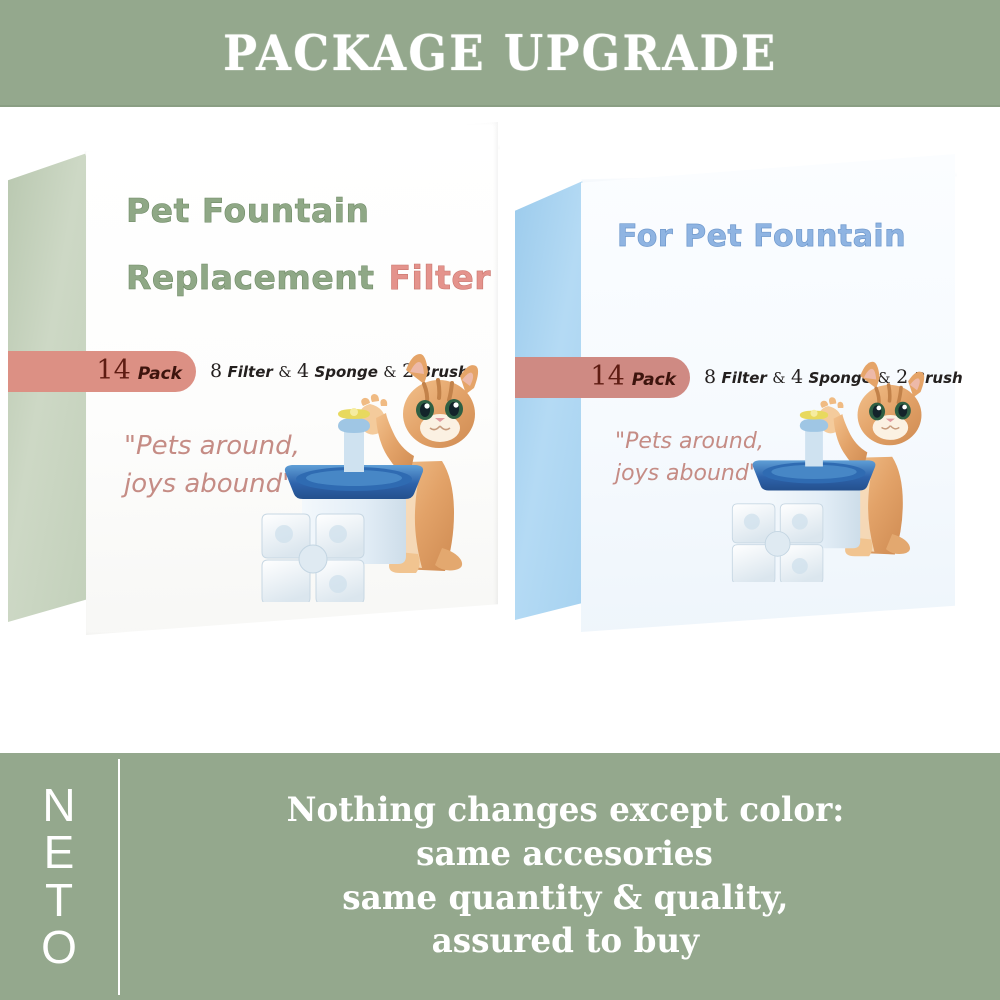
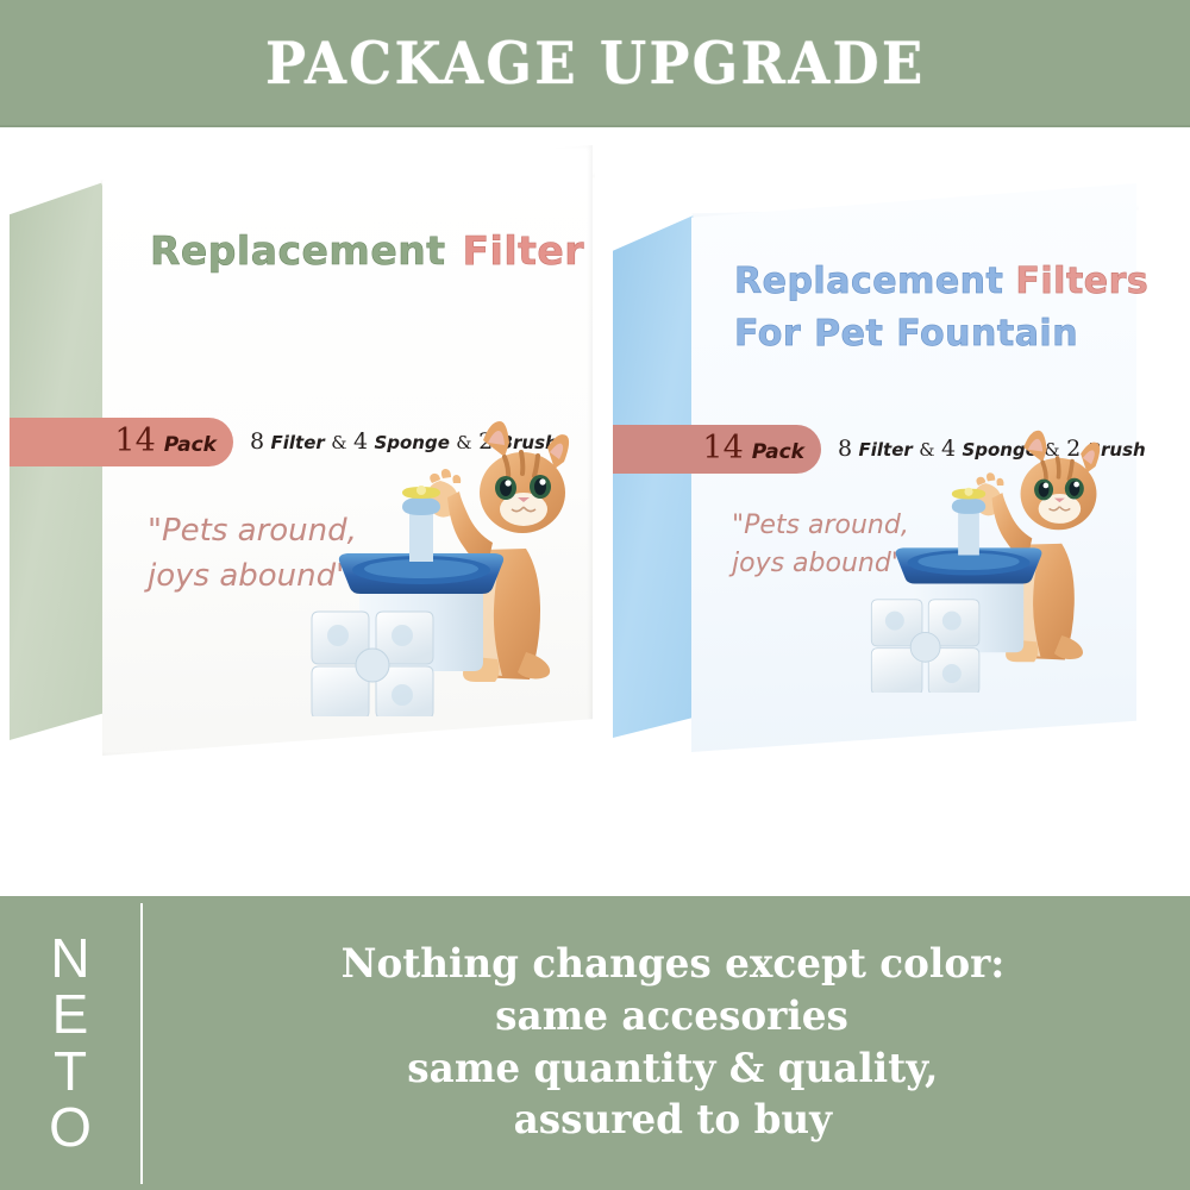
  PACKAGE UPGRADE
- Pet Fountain
  Replacement Filter
  14
  Pack
  8 Filter & 4 Sponge & rus
  "Pets around,
  joys abound"
+ Replacement Filters
  For Pet Fountain
  14
  Pack
  8 Filter & 4 Spong & 2 rush
  "Pets around,
  joys abound"
  N
  E
  T
  O
  Nothing changes except color:
  same accesories
  same quantity & quality,
  assured to buy
